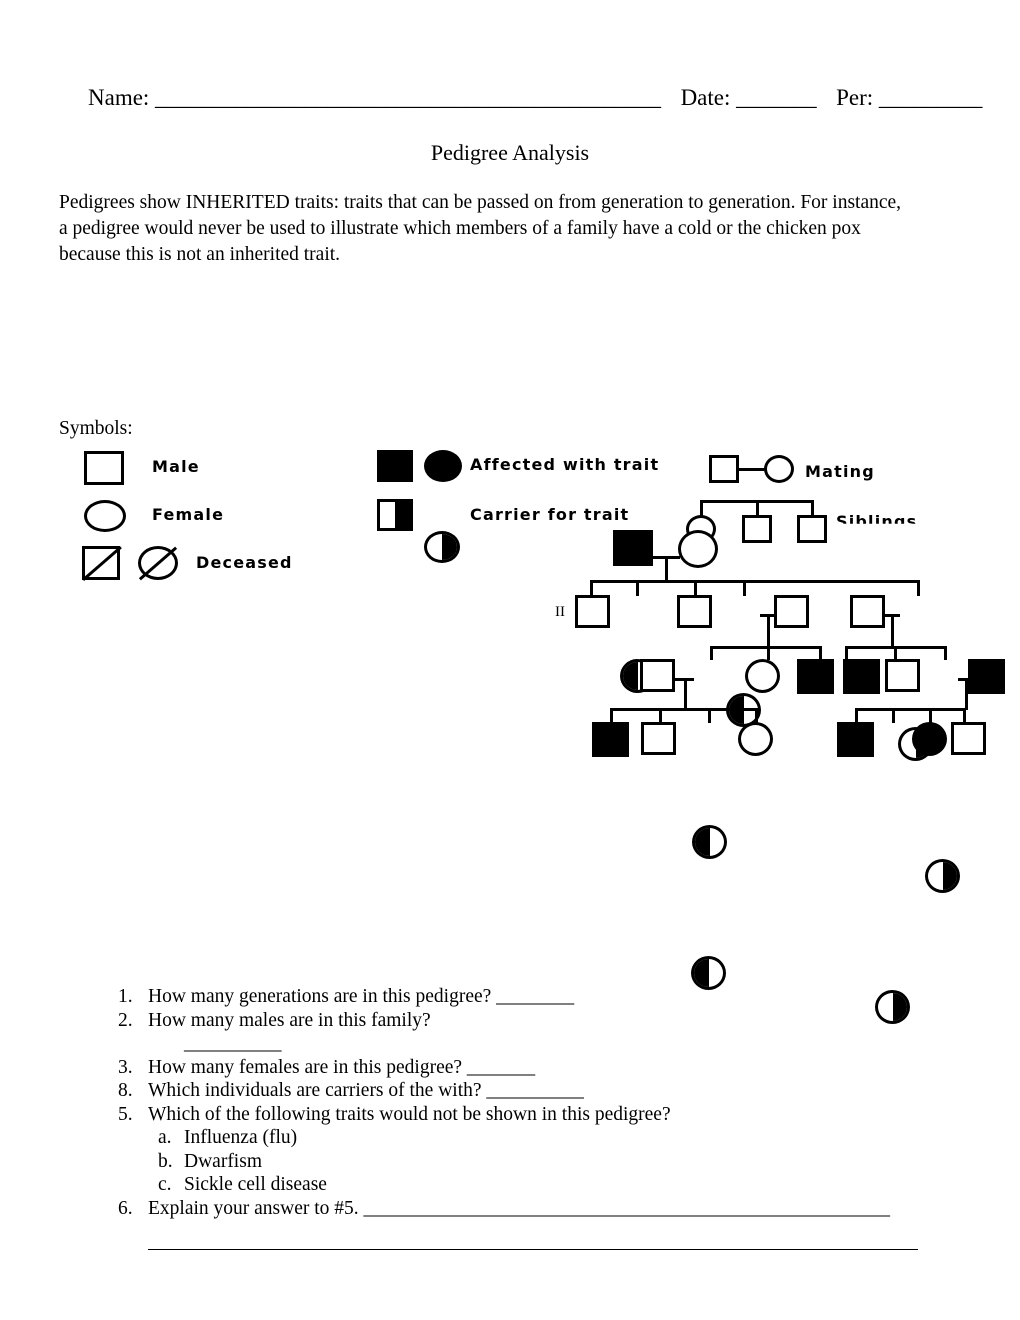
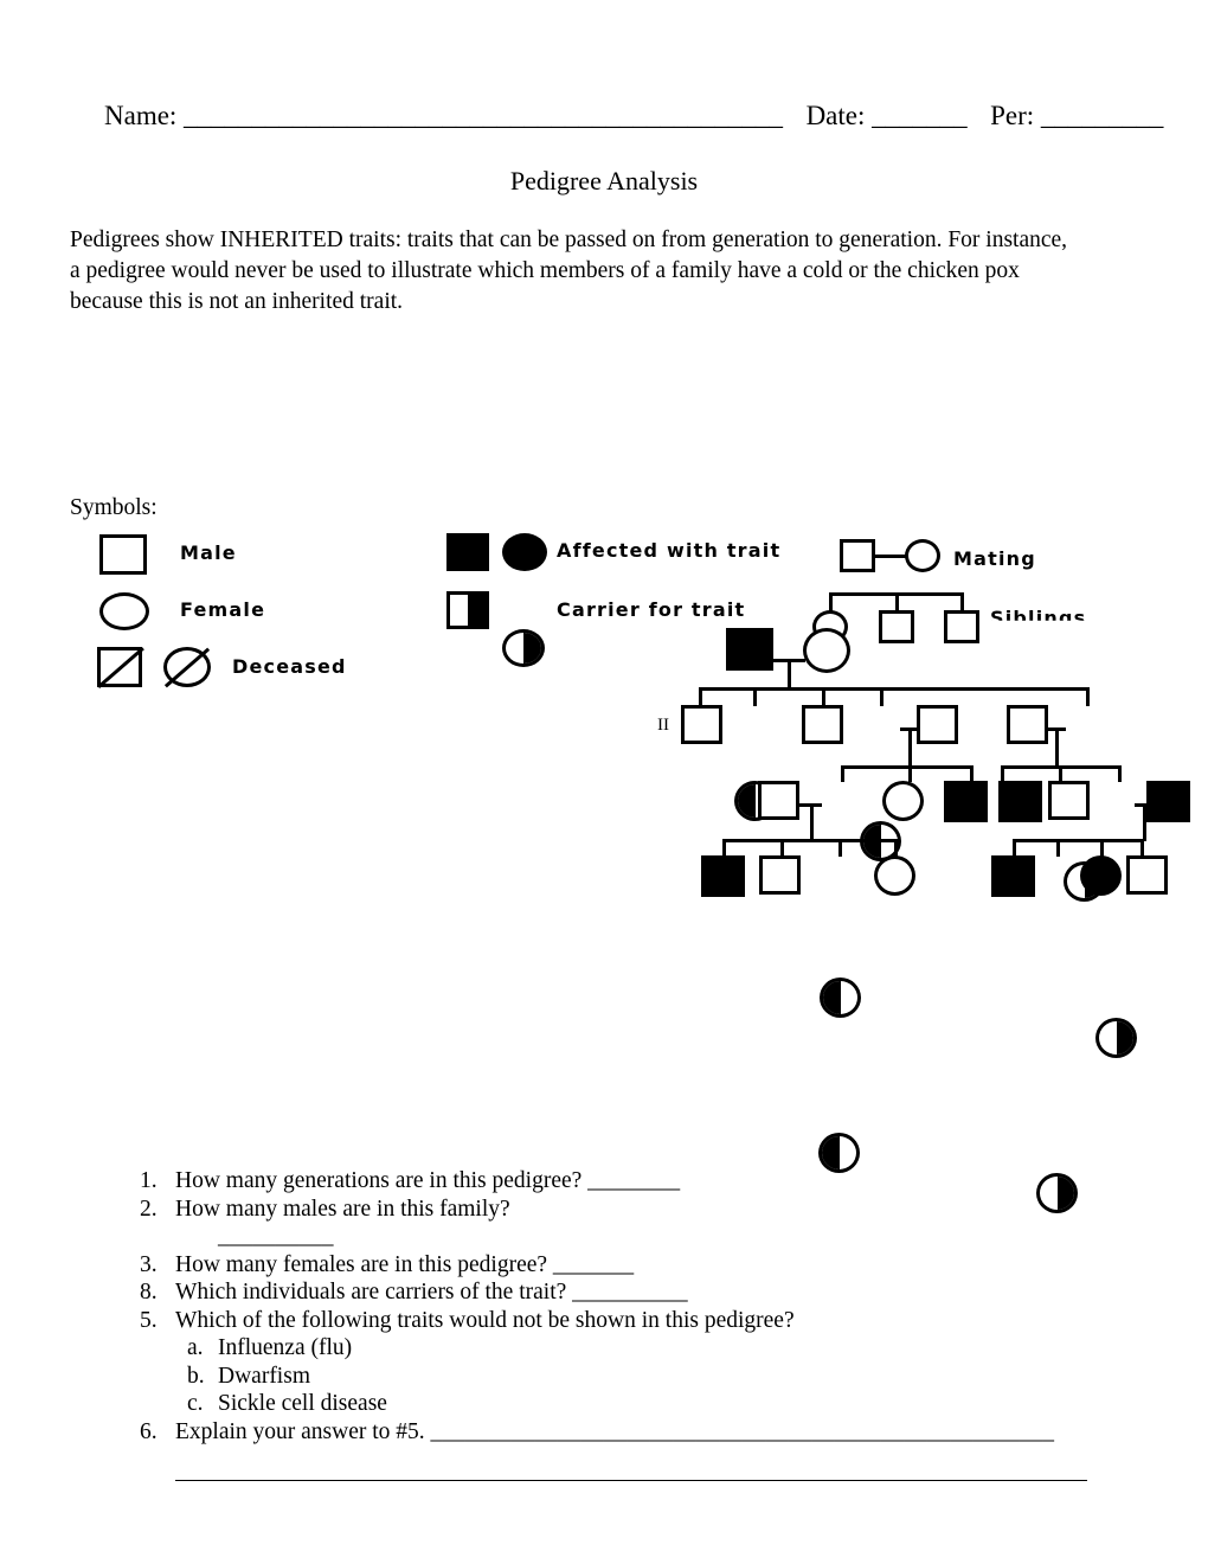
  Name: ____________________________________________ Date: _______ Per: _________
  Pedigree Analysis
  Pedigrees show INHERITED traits: traits that can be passed on from generation to generation. For instance, a pedigree would never be used to illustrate which members of a family have a cold or the chicken pox because this is not an inherited trait.
  Symbols:
  Male
  Female
  Deceased
  Affected with trait
  Carrier for trait
  Mating
  Siblings
  II
  1.
  How many generations are in this pedigree? ________
  2.
  How many males are in this family?
  __________
  3.
  How many females are in this pedigree? _______
  8.
- Which individuals are carriers of the with? __________
+ Which individuals are carriers of the trait? __________
  5.
  Which of the following traits would not be shown in this pedigree?
  a.
  Influenza (flu)
  b.
  Dwarfism
  c.
  Sickle cell disease
  6.
  Explain your answer to #5. ______________________________________________________
